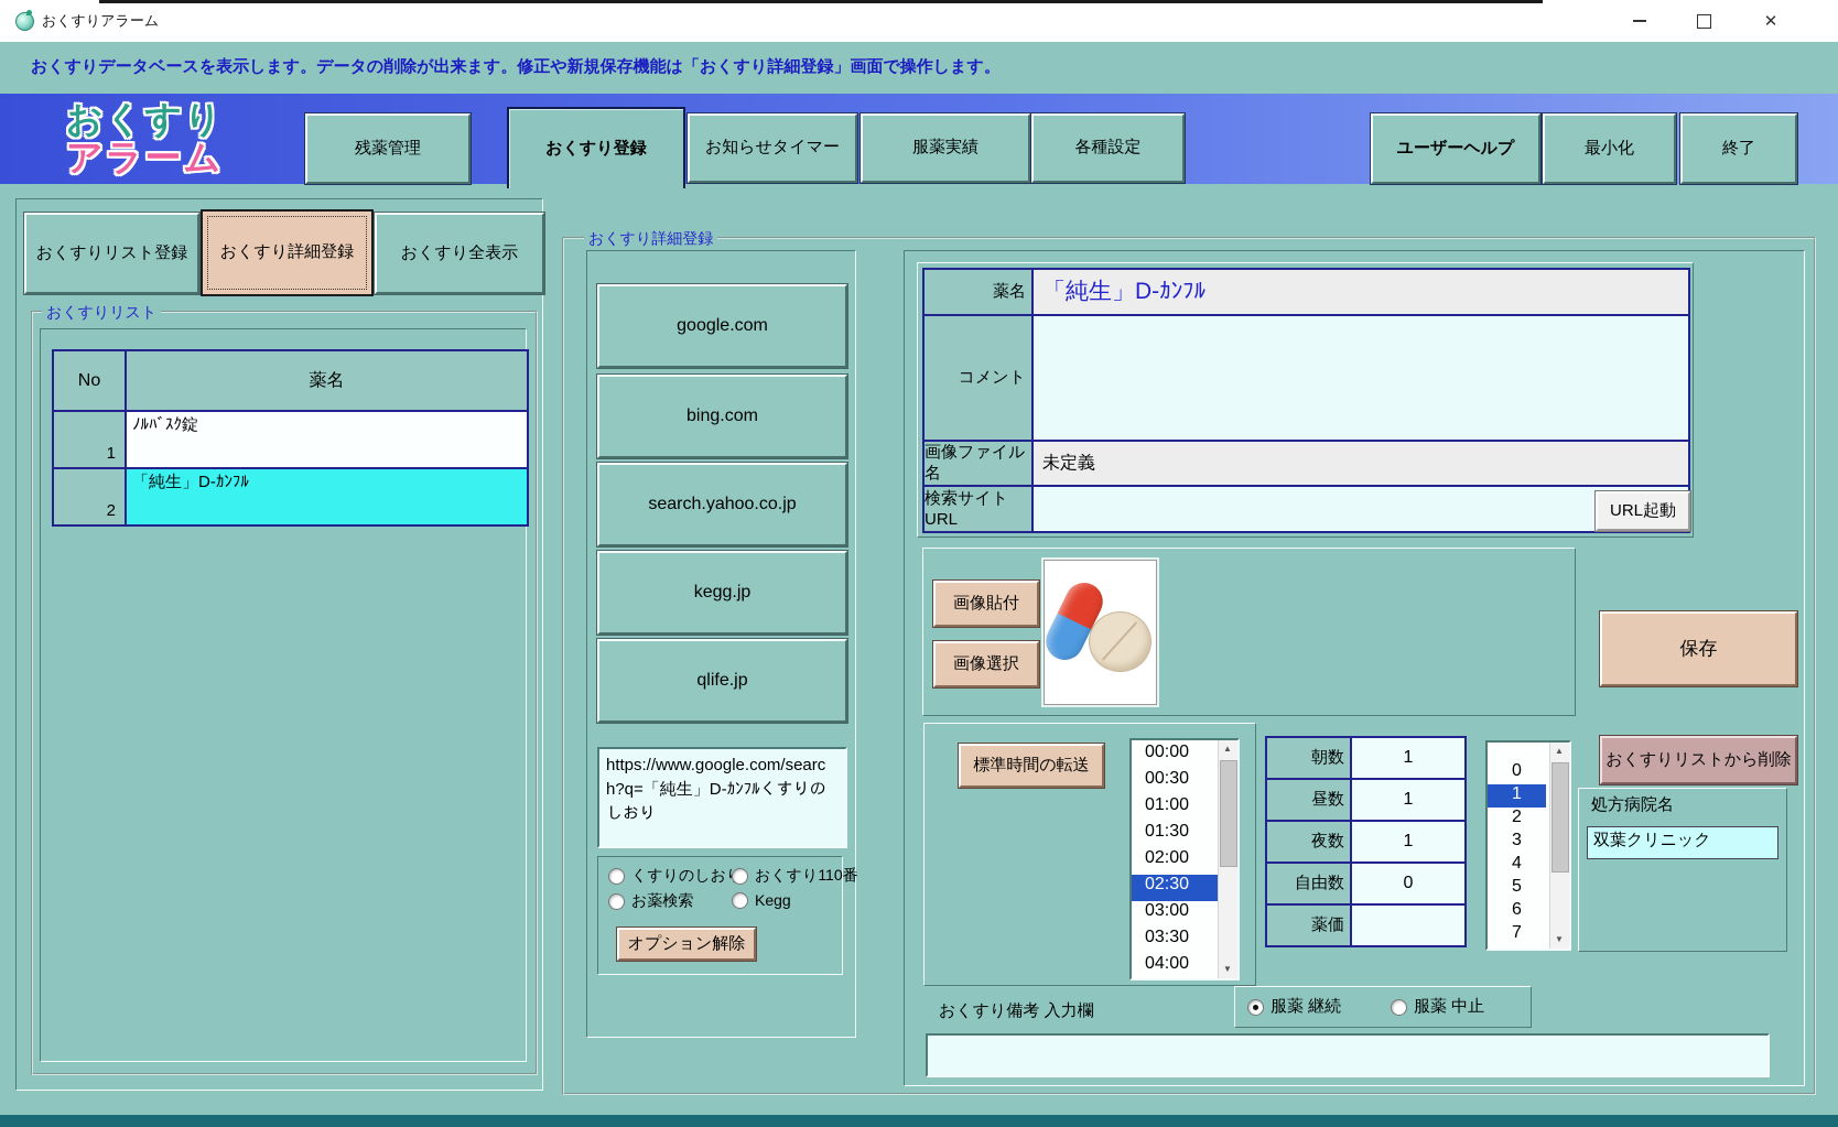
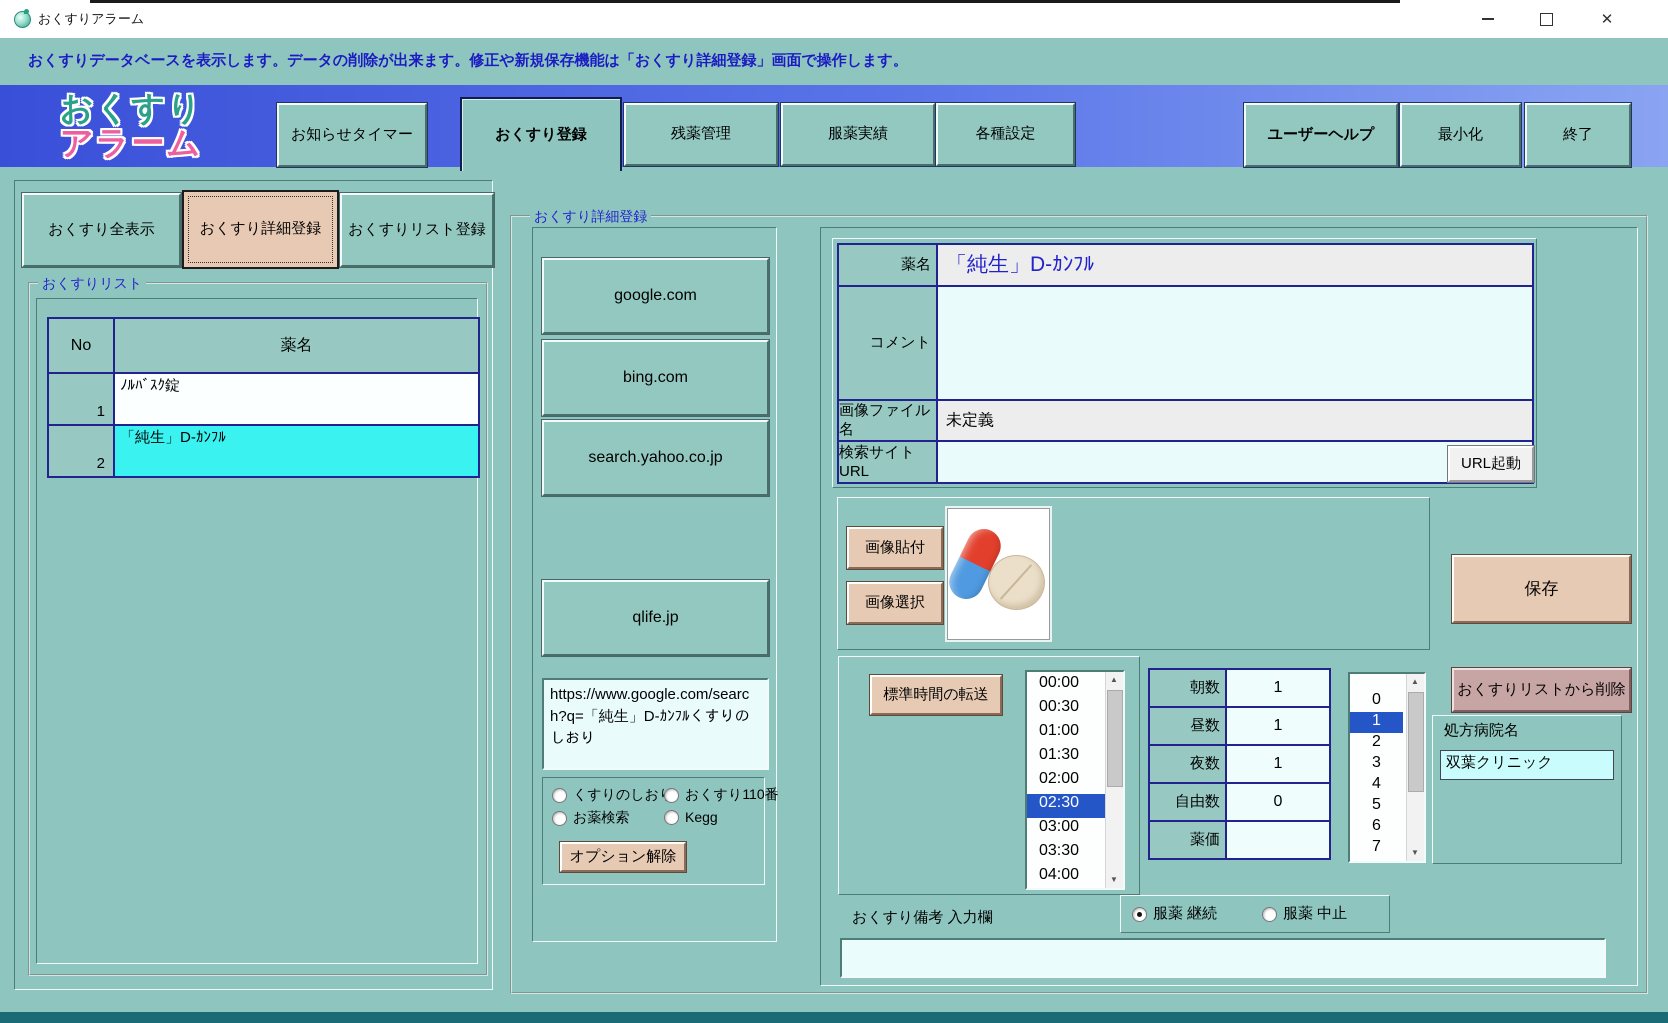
  おくすりアラーム
  ✕
  おくすりデータベースを表示します。データの削除が出来ます。修正や新規保存機能は「おくすり詳細登録」画面で操作します。
  おくすり
  アラーム
- 残薬管理
+ お知らせタイマー
  おくすり登録
- お知らせタイマー
+ 残薬管理
  服薬実績
  各種設定
  ユーザーヘルプ
  最小化
  終了
- おくすりリスト登録
+ おくすり全表示
  おくすり詳細登録
- おくすり全表示
+ おくすりリスト登録
  おくすりリスト
  No
  薬名
  1
  ﾉﾙﾊﾞｽｸ錠
  2
  「純生」D-ｶﾝﾌﾙ
  おくすり詳細登録
  google.com
  bing.com
  search.yahoo.co.jp
- kegg.jp
  qlife.jp
  https://www.google.com/search?q=「純生」D-ｶﾝﾌﾙくすりのしおり
  くすりのしお
  おくすり110番
  お薬検索
  Kegg
  オプション解除
  薬名
  「純生」D-ｶﾝﾌﾙ
  コメント
  画像ファイル名
  未定義
  検索サイトURL
  URL起動
  画像貼付
  画像選択
  保存
  標準時間の転送
  00:00
  00:30
  01:00
  01:30
  02:00
  02:30
  03:00
  03:30
  04:00
  ▲
  ▼
  朝数
  1
  昼数
  1
  夜数
  1
  自由数
  0
  薬価
  0
  1
  2
  3
  4
  5
  6
  7
  ▲
  ▼
  おくすりリストから削除
  処方病院名
  双葉クリニック
  服薬 継続
  服薬 中止
  おくすり備考 入力欄
